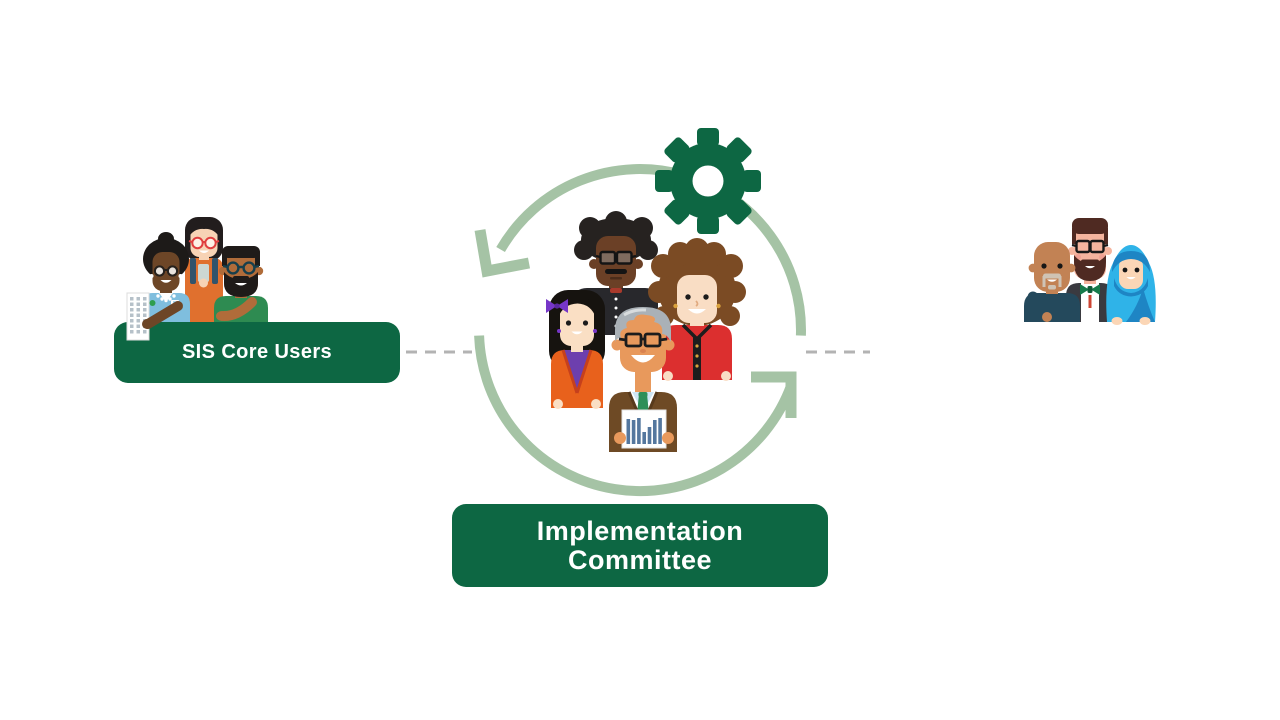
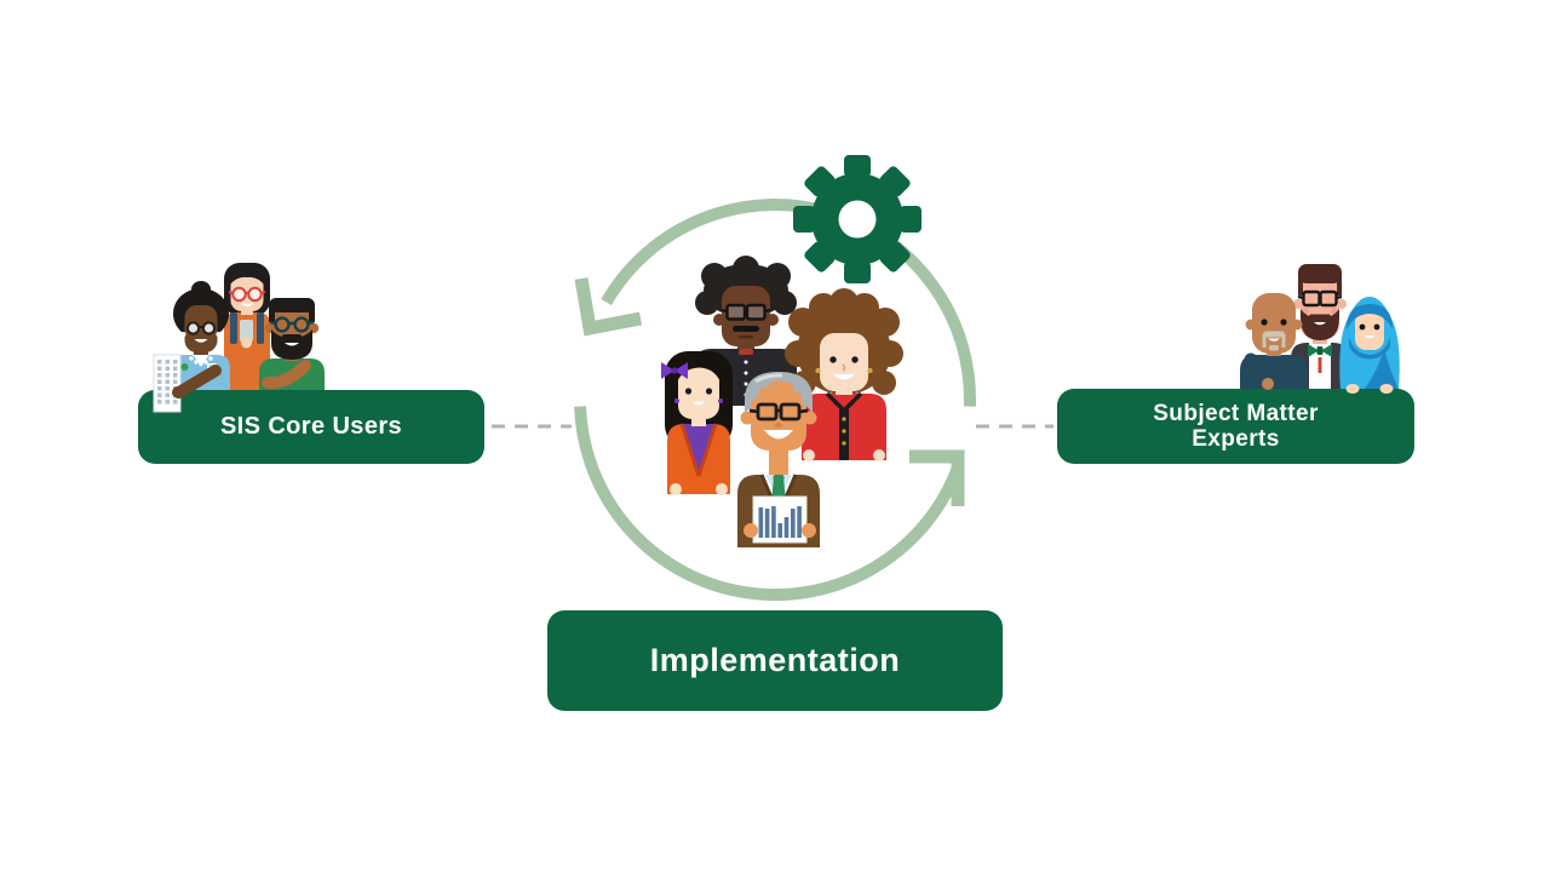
  SIS Core Users
+ Subject Matter
+ Experts
  Implementation
- Committee
